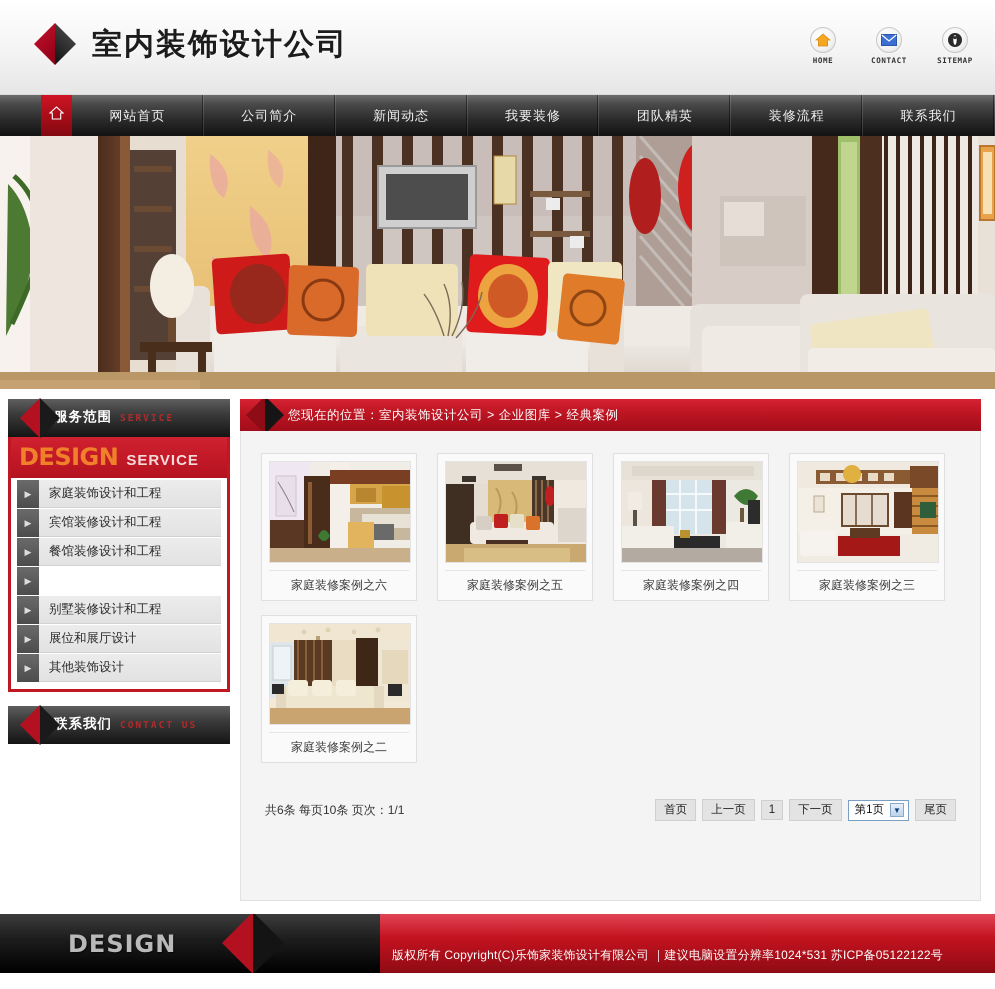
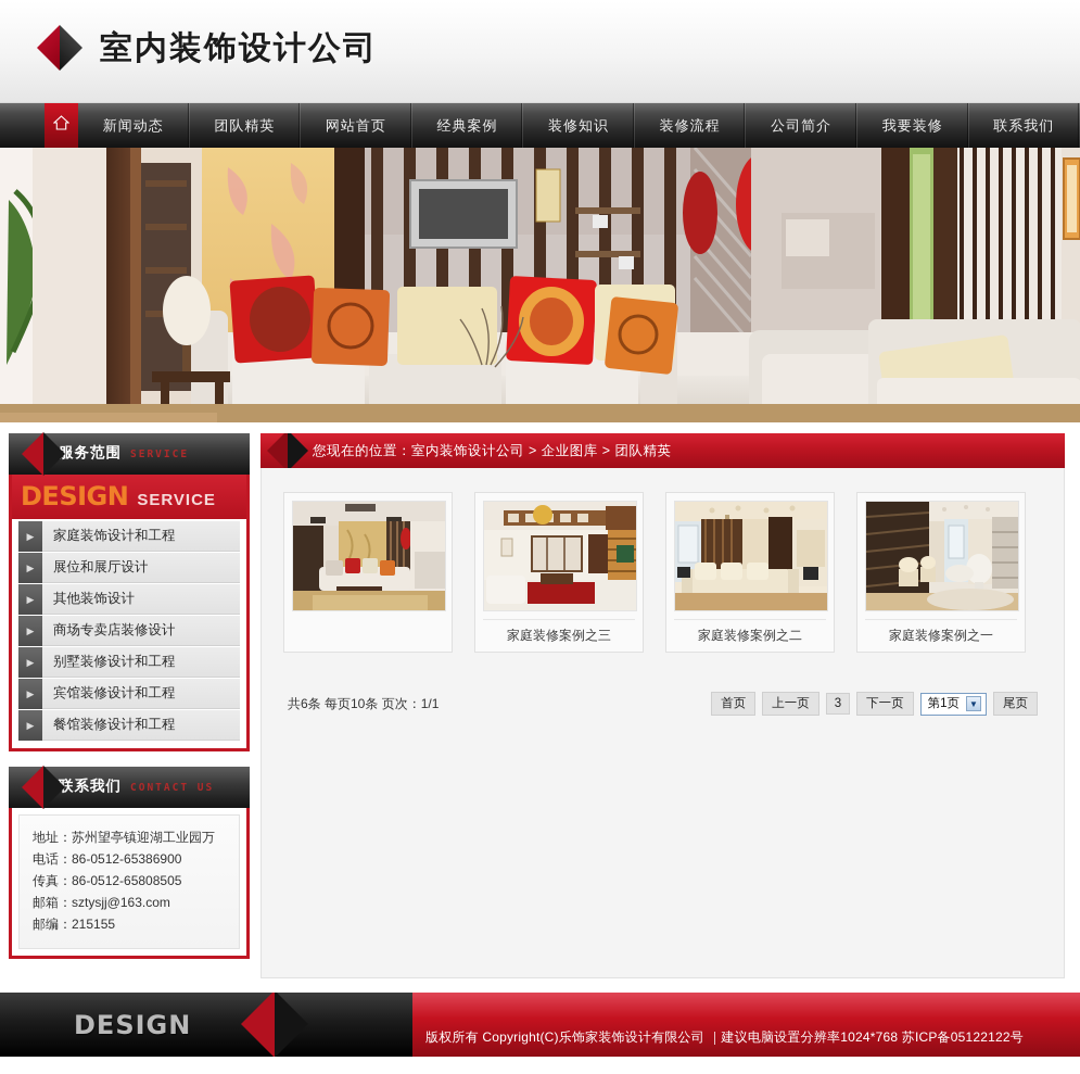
  室内装饰设计公司
- HOME
- CONTACT
- SITEMAP
- 网站首页
+ 新闻动态
- 公司简介
+ 团队精英
- 新闻动态
+ 网站首页
+ 经典案例
+ 装修知识
- 我要装修
+ 装修流程
- 团队精英
+ 公司简介
- 装修流程
+ 我要装修
  联系我们
  服务范围
  SERVICE
  DESIGN
  SERVICE
  ▶
  家庭装饰设计和工程
  ▶
- 宾馆装修设计和工程
+ 展位和展厅设计
  ▶
- 餐馆装修设计和工程
+ 其他装饰设计
  ▶
+ 商场专卖店装修设计
  ▶
  别墅装修设计和工程
  ▶
- 展位和展厅设计
+ 宾馆装修设计和工程
  ▶
- 其他装饰设计
+ 餐馆装修设计和工程
  联系我们
  CONTACT US
+ 地址：苏州望亭镇迎湖工业园万
+ 电话：86-0512-65386900
+ 传真：86-0512-65808505
+ 邮箱：sztysjj@163.com
+ 邮编：215155
- 您现在的位置：室内装饰设计公司 > 企业图库 > 经典案例
+ 您现在的位置：室内装饰设计公司 > 企业图库 > 团队精英
- 家庭装修案例之六
- 家庭装修案例之五
- 家庭装修案例之四
  家庭装修案例之三
  家庭装修案例之二
+ 家庭装修案例之一
  共6条 每页10条 页次：1/1
  首页
  上一页
- 1
+ 3
  下一页
  第1页
  ▼
  尾页
  DESIGN
- 版权所有 Copyright(C)乐饰家装饰设计有限公司 ｜建议电脑设置分辨率1024*531 苏ICP备05122122号
+ 版权所有 Copyright(C)乐饰家装饰设计有限公司 ｜建议电脑设置分辨率1024*768 苏ICP备05122122号
